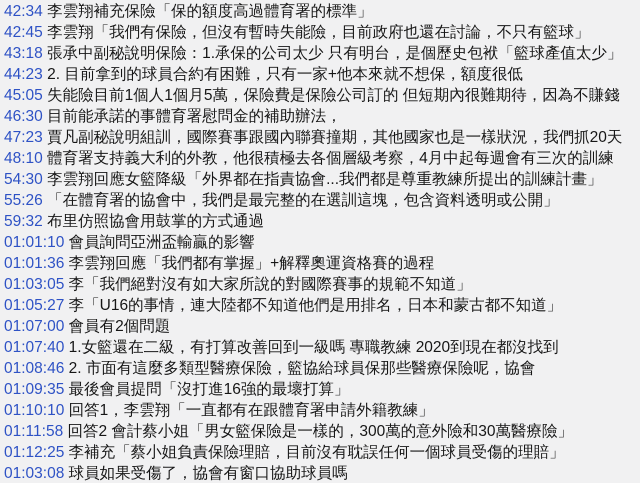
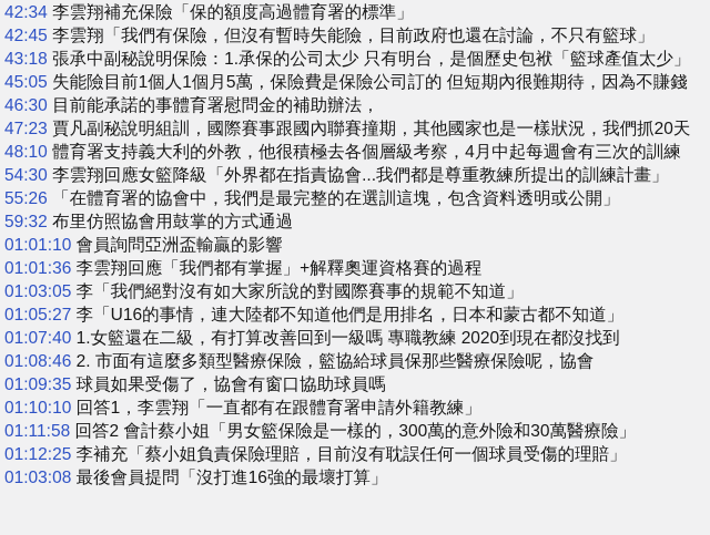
  42:34 李雲翔補充保險「保的額度高過體育署的標準」
  42:45 李雲翔「我們有保險，但沒有暫時失能險，目前政府也還在討論，不只有籃球」
  43:18 張承中副秘說明保險：1.承保的公司太少 只有明台，是個歷史包袱「籃球產值太少」
- 44:23 2. 目前拿到的球員合約有困難，只有一家+他本來就不想保，額度很低
  45:05 失能險目前1個人1個月5萬，保險費是保險公司訂的 但短期內很難期待，因為不賺錢
  46:30 目前能承諾的事體育署慰問金的補助辦法，
  47:23 賈凡副秘說明組訓，國際賽事跟國內聯賽撞期，其他國家也是一樣狀況，我們抓20天
  48:10 體育署支持義大利的外教，他很積極去各個層級考察，4月中起每週會有三次的訓練
  54:30 李雲翔回應女籃降級「外界都在指責協會...我們都是尊重教練所提出的訓練計畫」
  55:26 「在體育署的協會中，我們是最完整的在選訓這塊，包含資料透明或公開」
  59:32 布里仿照協會用鼓掌的方式通過
  01:01:10 會員詢問亞洲盃輸贏的影響
  01:01:36 李雲翔回應「我們都有掌握」+解釋奧運資格賽的過程
  01:03:05 李「我們絕對沒有如大家所說的對國際賽事的規範不知道」
  01:05:27 李「U16的事情，連大陸都不知道他們是用排名，日本和蒙古都不知道」
- 01:07:00 會員有2個問題
  01:07:40 1.女籃還在二級，有打算改善回到一級嗎 專職教練 2020到現在都沒找到
  01:08:46 2. 市面有這麼多類型醫療保險，籃協給球員保那些醫療保險呢，協會
- 01:09:35 最後會員提問「沒打進16強的最壞打算」
+ 01:09:35 球員如果受傷了，協會有窗口協助球員嗎
  01:10:10 回答1，李雲翔「一直都有在跟體育署申請外籍教練」
  01:11:58 回答2 會計蔡小姐「男女籃保險是一樣的，300萬的意外險和30萬醫療險」
  01:12:25 李補充「蔡小姐負責保險理賠，目前沒有耽誤任何一個球員受傷的理賠」
- 01:03:08 球員如果受傷了，協會有窗口協助球員嗎
+ 01:03:08 最後會員提問「沒打進16強的最壞打算」
